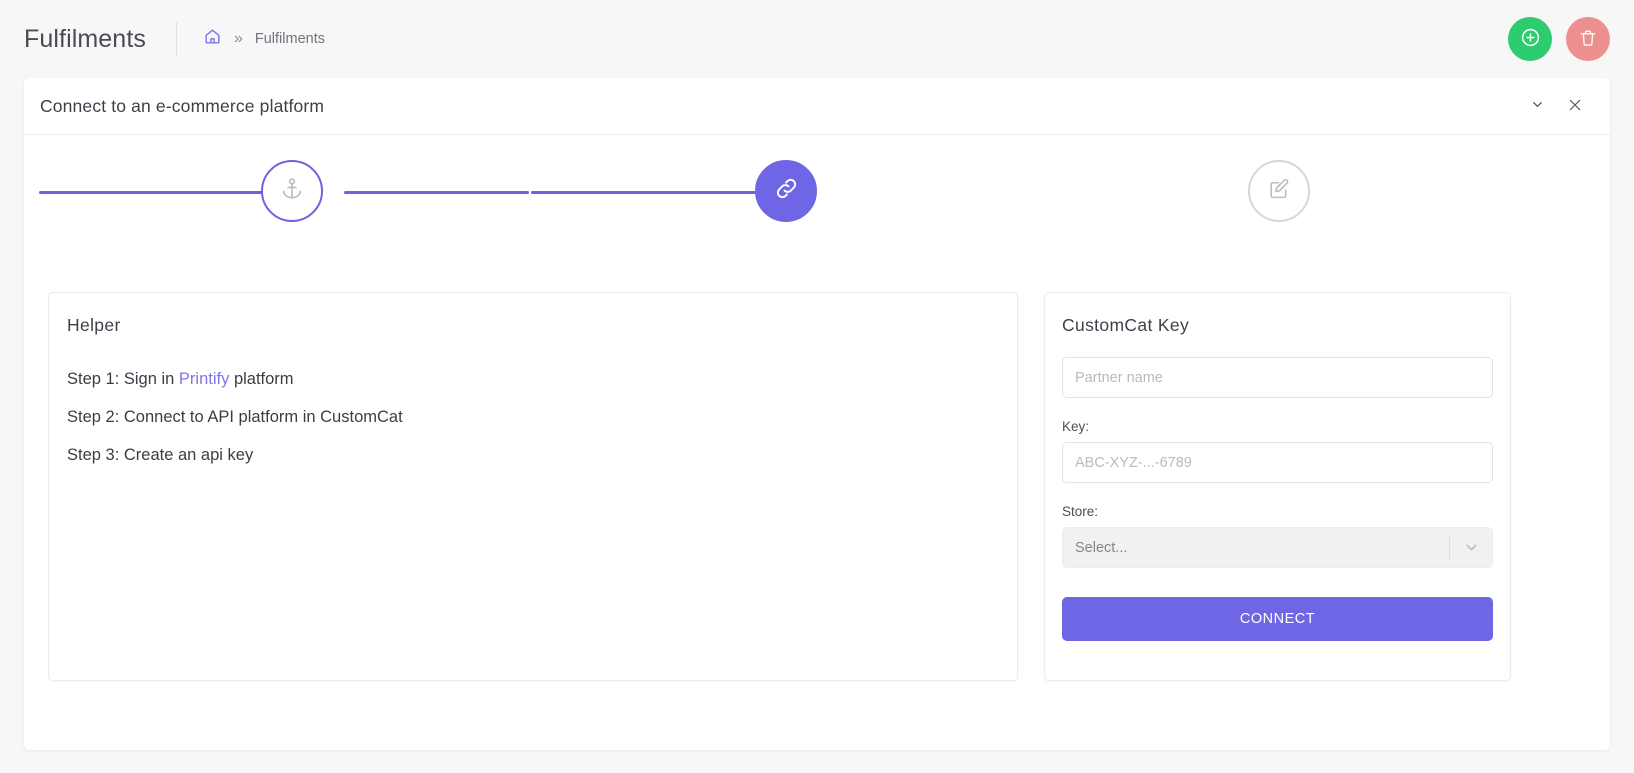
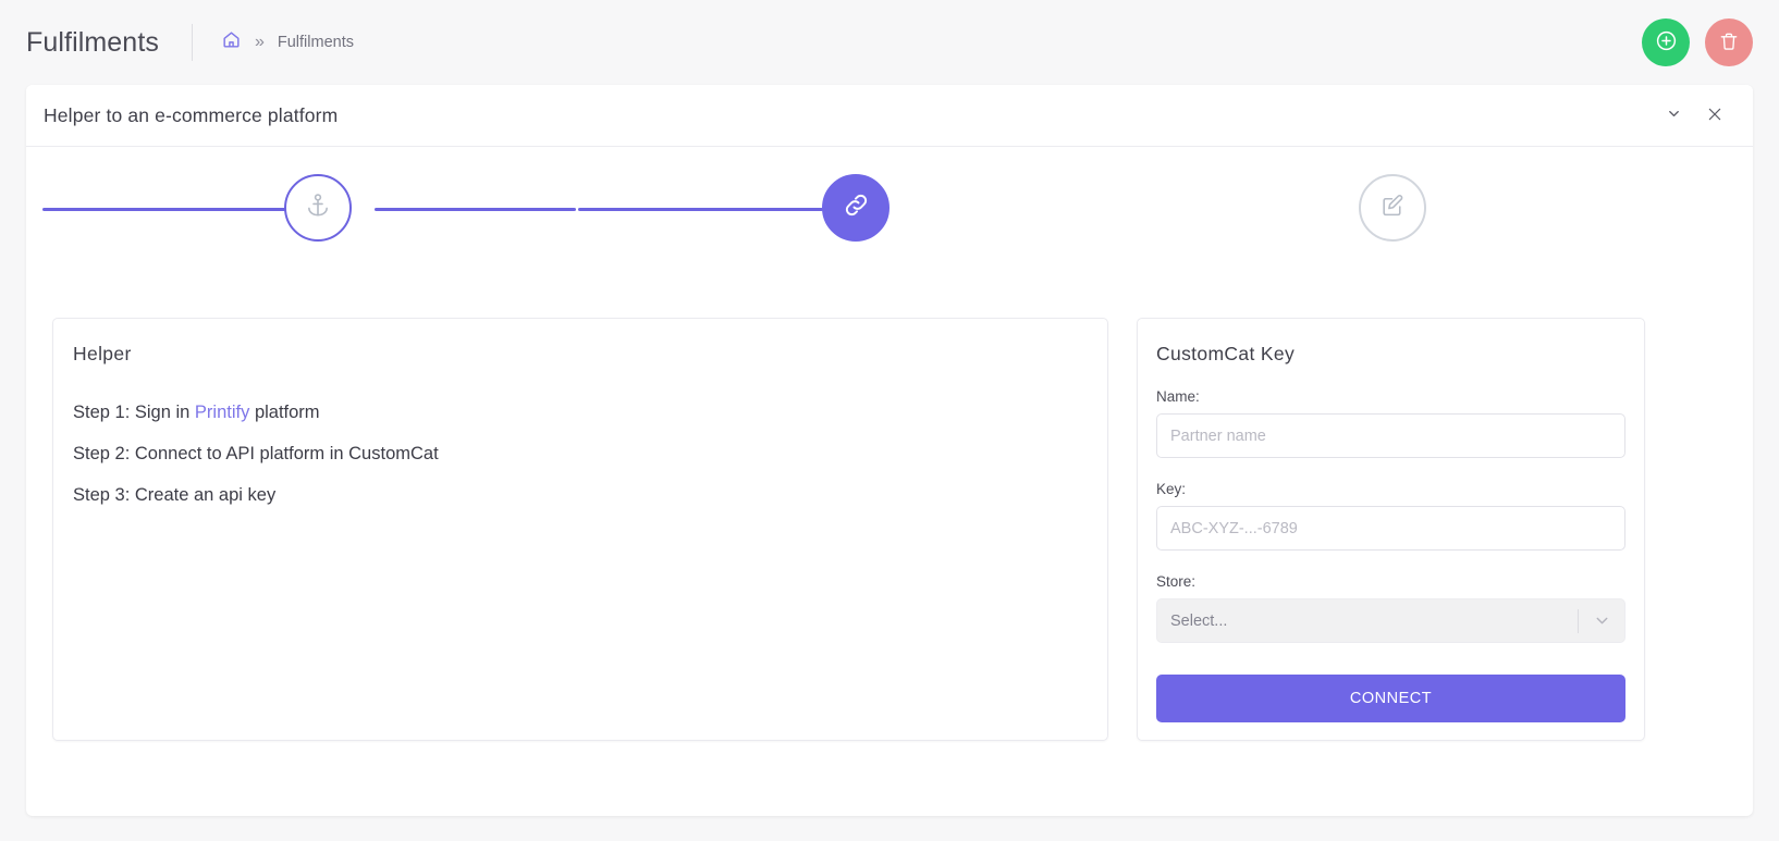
  Fulfilments
  »
  Fulfilments
- Connect to an e-commerce platform
+ Helper to an e-commerce platform
  Helper
  Step 1: Sign in Printify platform
  Step 2: Connect to API platform in CustomCat
  Step 3: Create an api key
  CustomCat Key
+ Name:
  Partner name
  Key:
  ABC-XYZ-...-6789
  Store:
  Select...
  CONNECT
